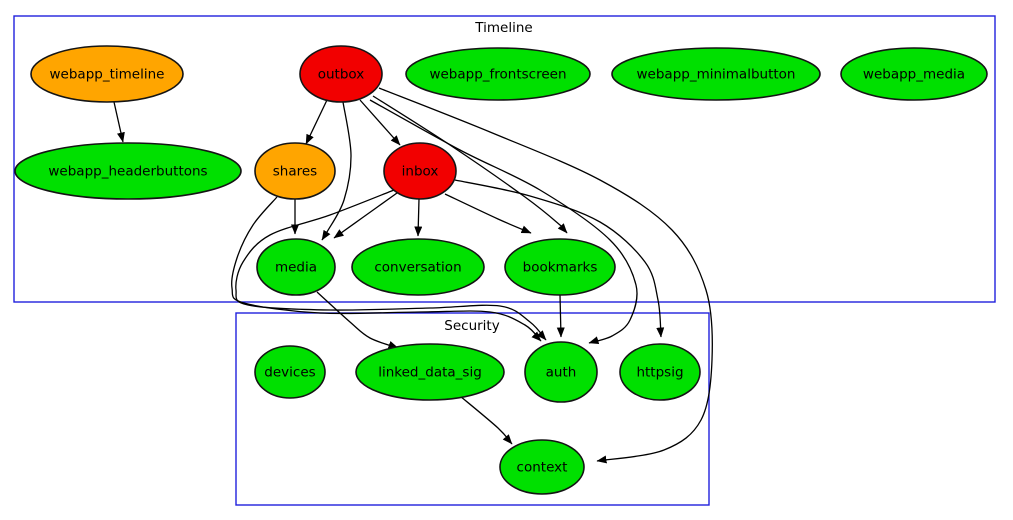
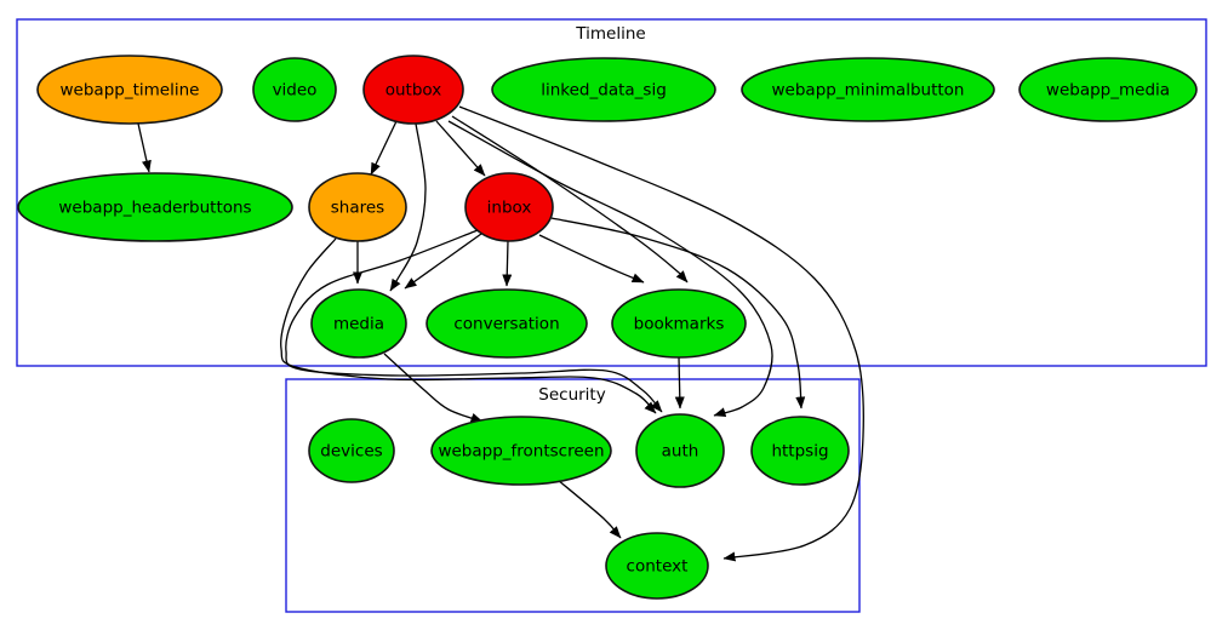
  Timeline
  Security
  webapp_timeline
+ video
  outbox
- webapp_frontscreen
+ linked_data_sig
  webapp_minimalbutton
  webapp_media
  webapp_headerbuttons
  shares
  inbox
  media
  conversation
  bookmarks
  devices
- linked_data_sig
+ webapp_frontscreen
  auth
  httpsig
  context
